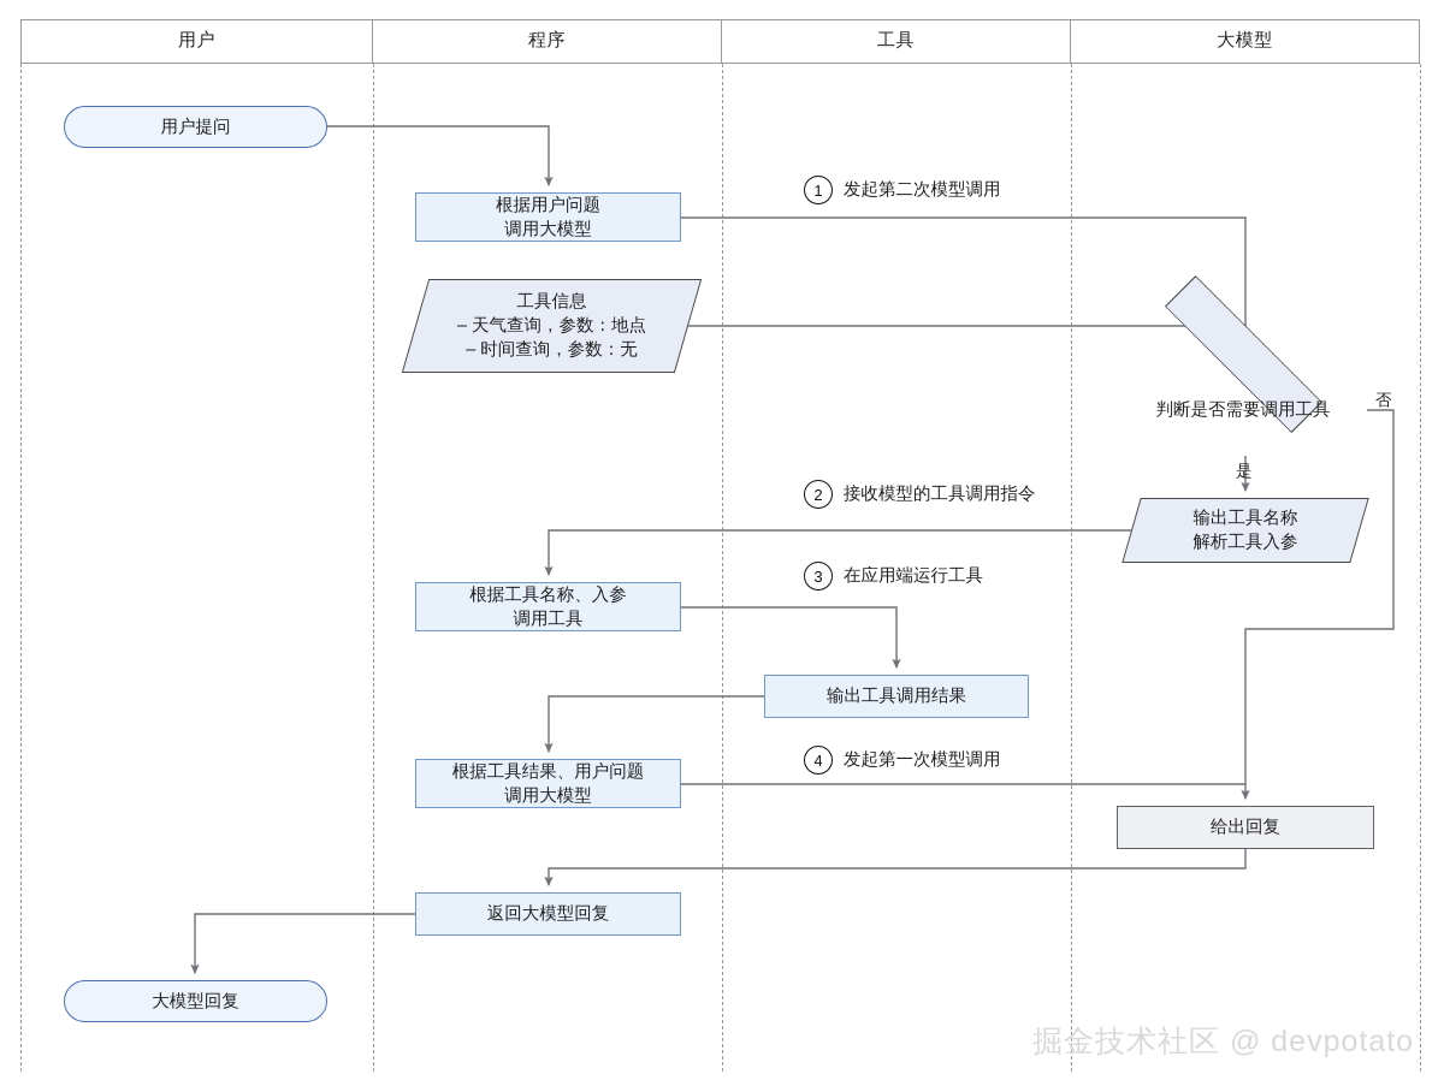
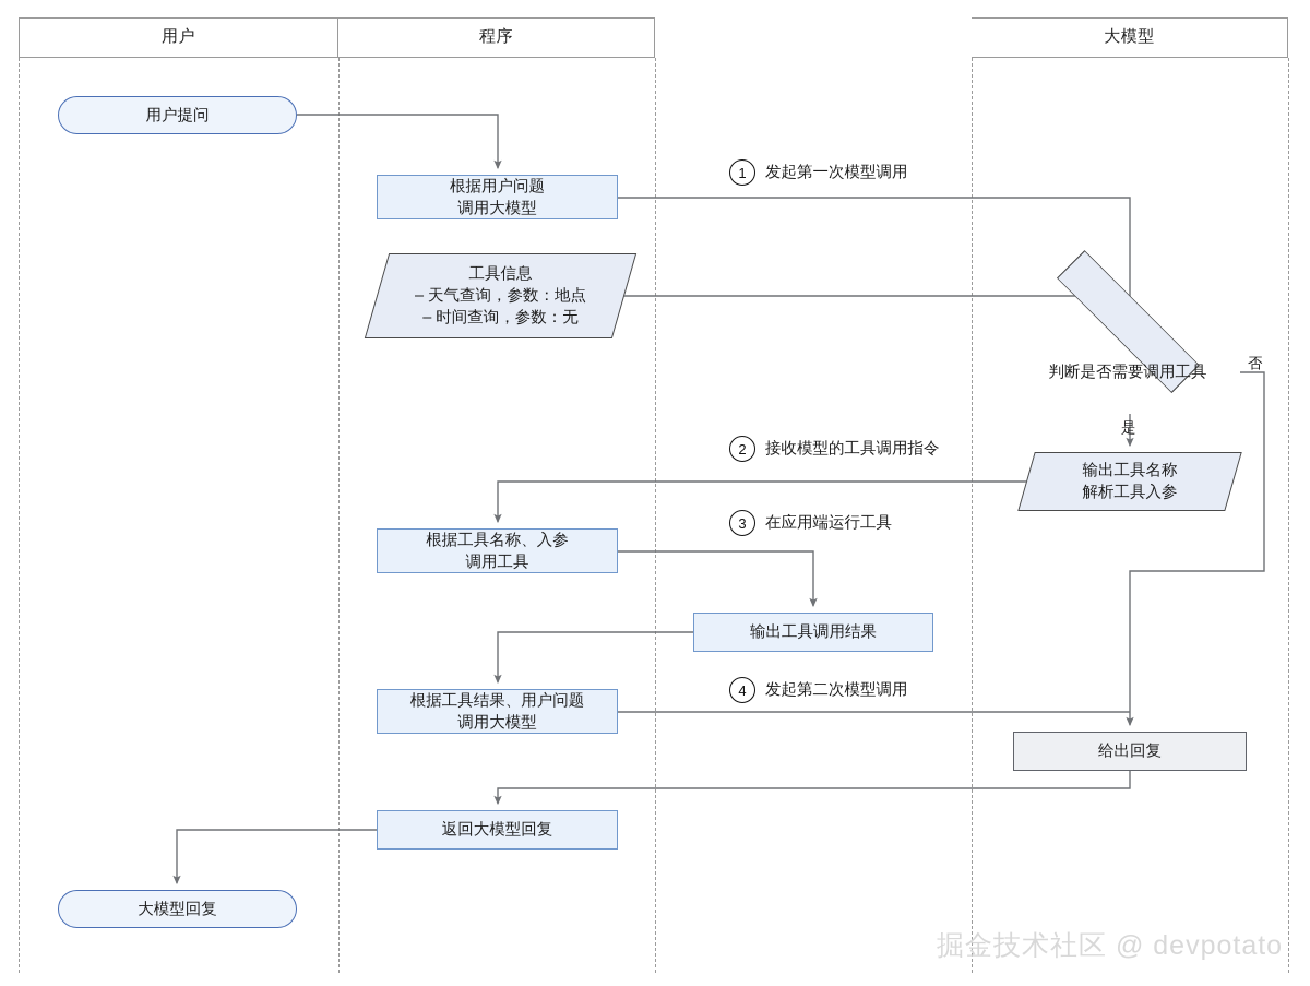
  用户
  程序
- 工具
  大模型
  用户提问
  根据用户问题
  调用大模型
  工具信息
  – 天气查询，参数：地点
  – 时间查询，参数：无
  判断是否需要调用工具
  输出工具名称
  解析工具入参
  根据工具名称、入参
  调用工具
  输出工具调用结果
  根据工具结果、用户问题
  调用大模型
  给出回复
  返回大模型回复
  大模型回复
  1
- 发起第二次模型调用
+ 发起第一次模型调用
  2
  接收模型的工具调用指令
  3
  在应用端运行工具
  4
- 发起第一次模型调用
+ 发起第二次模型调用
  否
  是
  掘金技术社区 @ devpotato
